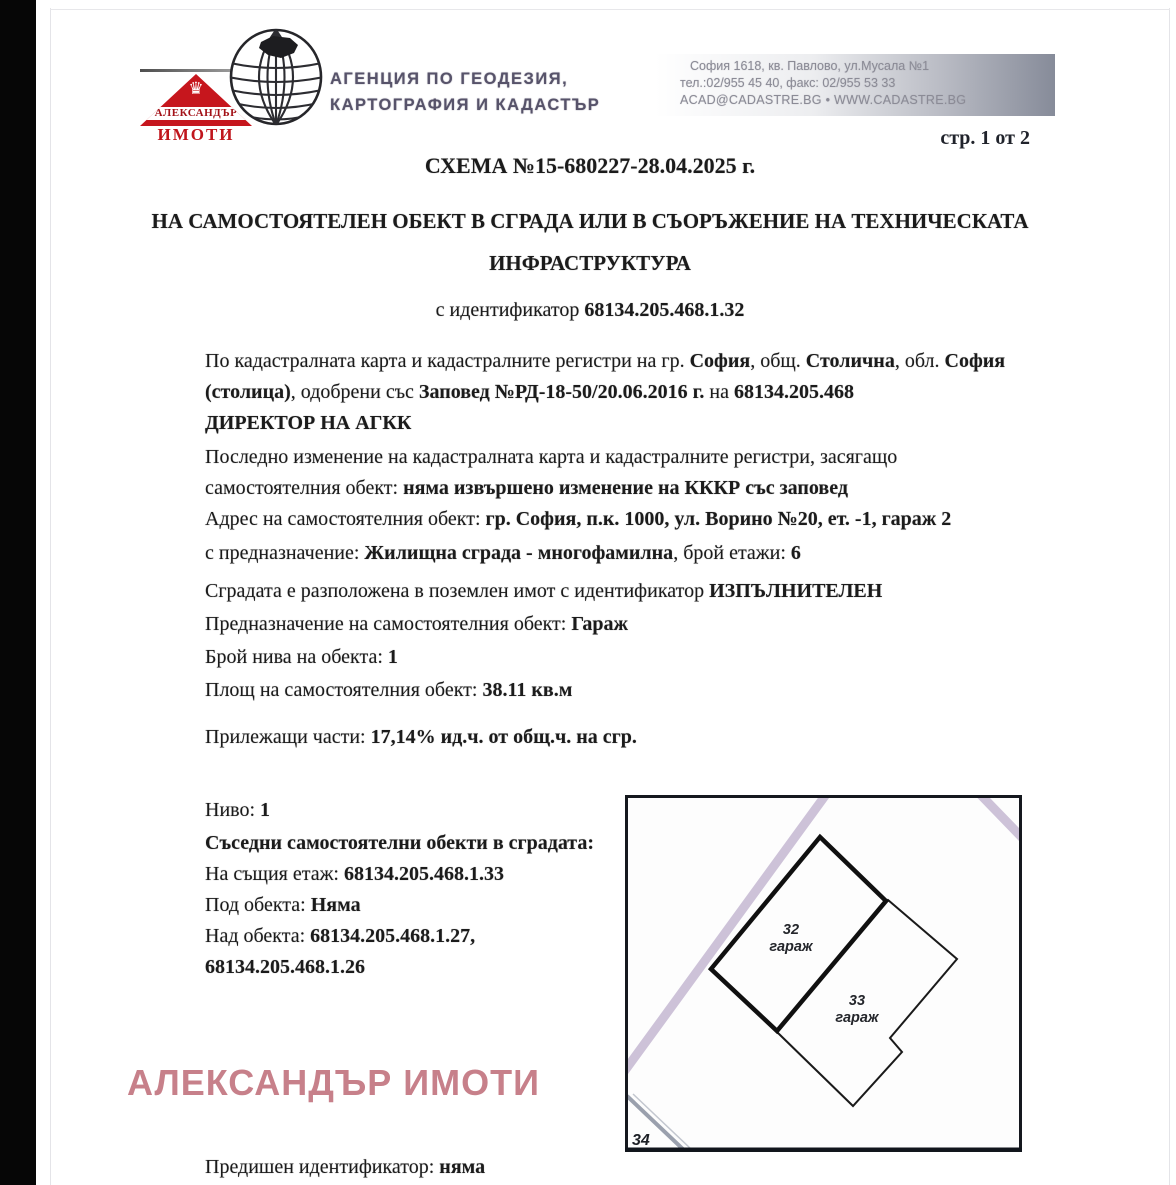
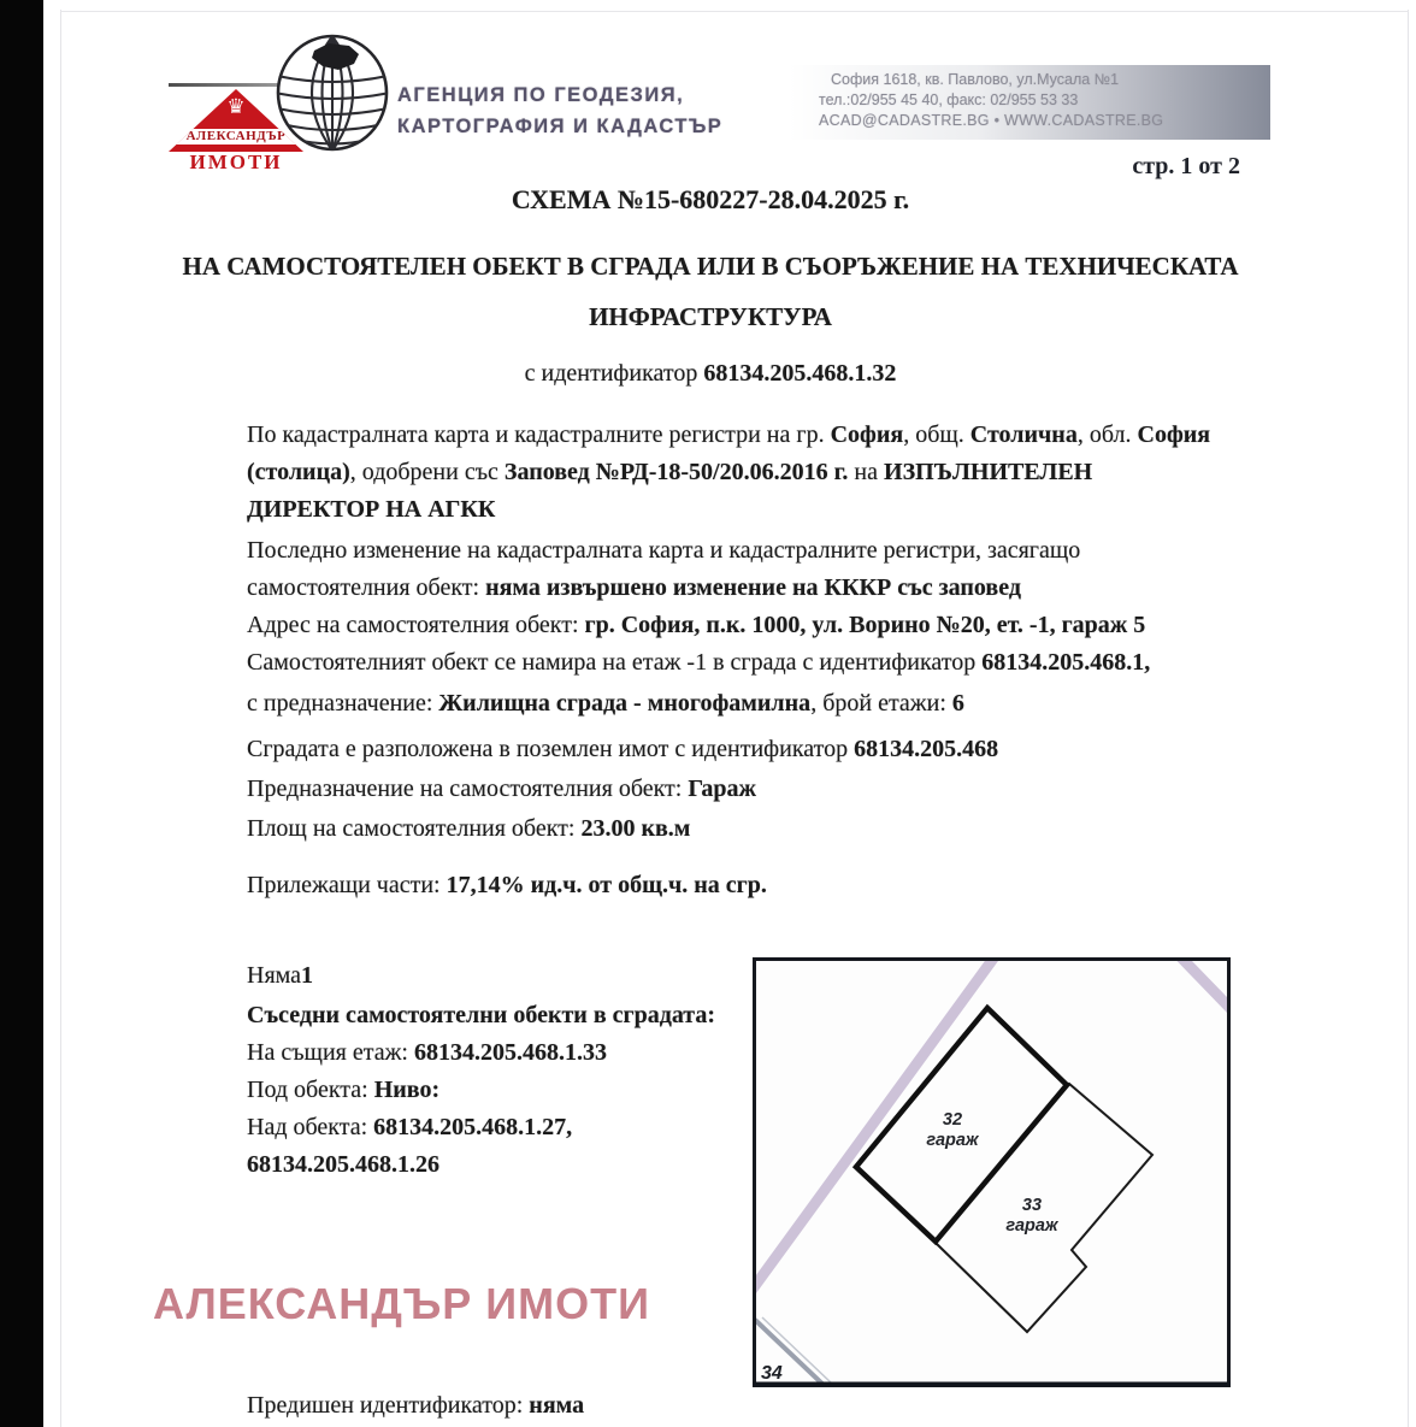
  ♛
  АЛЕКСАНДЪР
  ИМОТИ
  АГЕНЦИЯ ПО ГЕОДЕЗИЯ,
  КАРТОГРАФИЯ И КАДАСТЪР
  София 1618, кв. Павлово, ул.Мусала №1
  тел.:02/955 45 40, факс: 02/955 53 33
  ACAD@CADASTRE.BG • WWW.CADASTRE.BG
  стр. 1 от 2
  СХЕМА №15-680227-28.04.2025 г.
  НА САМОСТОЯТЕЛЕН ОБЕКТ В СГРАДА ИЛИ В СЪОРЪЖЕНИЕ НА ТЕХНИЧЕСКАТА
  ИНФРАСТРУКТУРА
  с идентификатор 68134.205.468.1.32
  По кадастралната карта и кадастралните регистри на гр. София, общ. Столична, обл. София
- (столица), одобрени със Заповед №РД-18-50/20.06.2016 г. на 68134.205.468
+ (столица), одобрени със Заповед №РД-18-50/20.06.2016 г. на ИЗПЪЛНИТЕЛЕН
  ДИРЕКТОР НА АГКК
  Последно изменение на кадастралната карта и кадастралните регистри, засягащо
  самостоятелния обект: няма извършено изменение на КККР със заповед
- Адрес на самостоятелния обект: гр. София, п.к. 1000, ул. Ворино №20, ет. -1, гараж 2
+ Адрес на самостоятелния обект: гр. София, п.к. 1000, ул. Ворино №20, ет. -1, гараж 5
+ Самостоятелният обект се намира на етаж -1 в сграда с идентификатор 68134.205.468.1,
  с предназначение: Жилищна сграда - многофамилна, брой етажи: 6
- Сградата е разположена в поземлен имот с идентификатор ИЗПЪЛНИТЕЛЕН
+ Сградата е разположена в поземлен имот с идентификатор 68134.205.468
  Предназначение на самостоятелния обект: Гараж
- Брой нива на обекта: 1
- Площ на самостоятелния обект: 38.11 кв.м
+ Площ на самостоятелния обект: 23.00 кв.м
  Прилежащи части: 17,14% ид.ч. от общ.ч. на сгр.
- Ниво: 1
+ Няма1
  Съседни самостоятелни обекти в сградата:
  На същия етаж: 68134.205.468.1.33
- Под обекта: Няма
+ Под обекта: Ниво:
  Над обекта: 68134.205.468.1.27,
  68134.205.468.1.26
  Предишен идентификатор: няма
  32
  гараж
  33
  гараж
  34
  АЛЕКСАНДЪР ИМОТИ
